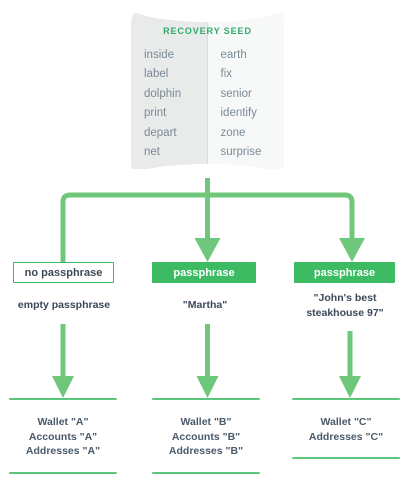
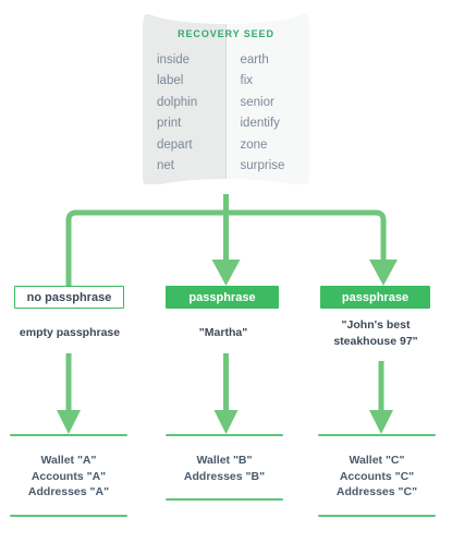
  RECOVERY SEED
  inside
  label
  dolphin
  print
  depart
  net
  earth
  fix
  senior
  identify
  zone
  surprise
  no passphrase
  passphrase
  passphrase
  empty passphrase
  "Martha"
  "John's best
  steakhouse 97"
  Wallet "A"
  Accounts "A"
  Addresses "A"
  Wallet "B"
- Accounts "B"
  Addresses "B"
  Wallet "C"
+ Accounts "C"
  Addresses "C"
